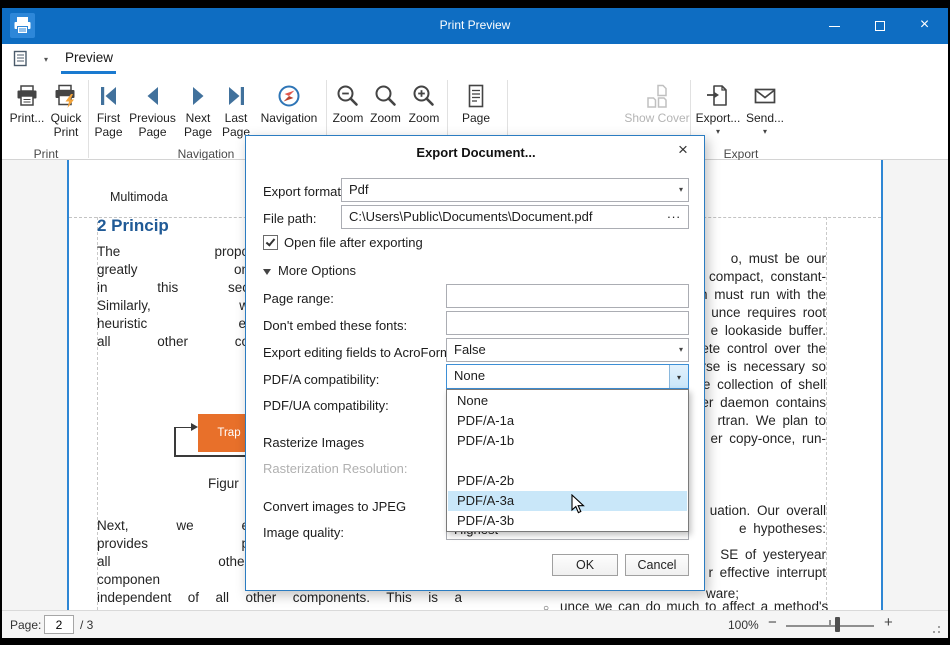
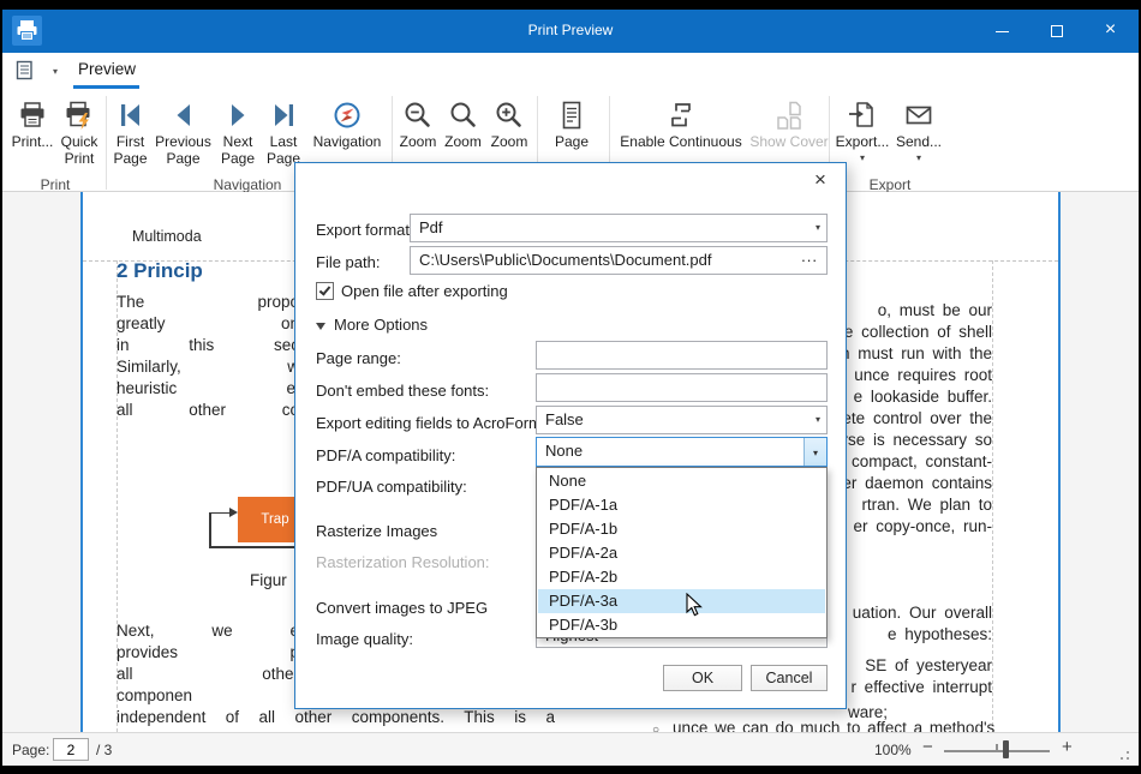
  Print Preview
  ×
  ▾
  Preview
  Print...
  Quick Print
  First Page
  Previous Page
  Next Page
  Last Page
  Navigation
  Zoom
  Zoom
  Zoom
  Page
+ Enable Continuous
  Show Cover
  Export...
  ▾
  Send...
  ▾
  Print
  Navigation
  Export
  Multimoda
  2 Princip
  The prop
  greatly o
  in this se
  Similarly,
  heuristic e
  all other c
  Trap
  Figur
  Next, we
  provides
  all othe
  componen
  independent of all other components. This is a
  o, must be our
- compact, constant-
+ e collection of shell
  must run with the
  unce requires root
  e lookaside buffer.
  ete control over the
  se is necessary so
- e collection of shell
+ compact, constant-
  er daemon contains
  rtran. We plan to
  er copy-once, run-
  uation. Our overall
  e hypotheses:
  SE of yesteryear
  r effective interrupt
  ware;
  ○ unce we can do much to affect a method's
  Page:
  2
  / 3
  100%
  −
  +
- Export Document...
  ×
  Export format
  Pdf
  ▾
  File path:
  C:\Users\Public\Documents\Document.pdf
  ...
  Open file after exporting
  More Options
  Page range:
  Don't embed these fonts:
  Export editing fields to AcroFor
  False
  ▾
  PDF/A compatibility:
  None
  ▾
  PDF/UA compatibility:
  Rasterize Images
  Rasterization Resolution:
  Convert images to JPEG
  Image quality:
  None
  PDF/A-1a
  PDF/A-1b
+ PDF/A-2a
  PDF/A-2b
  PDF/A-3a
  PDF/A-3b
  OK
  Cancel
